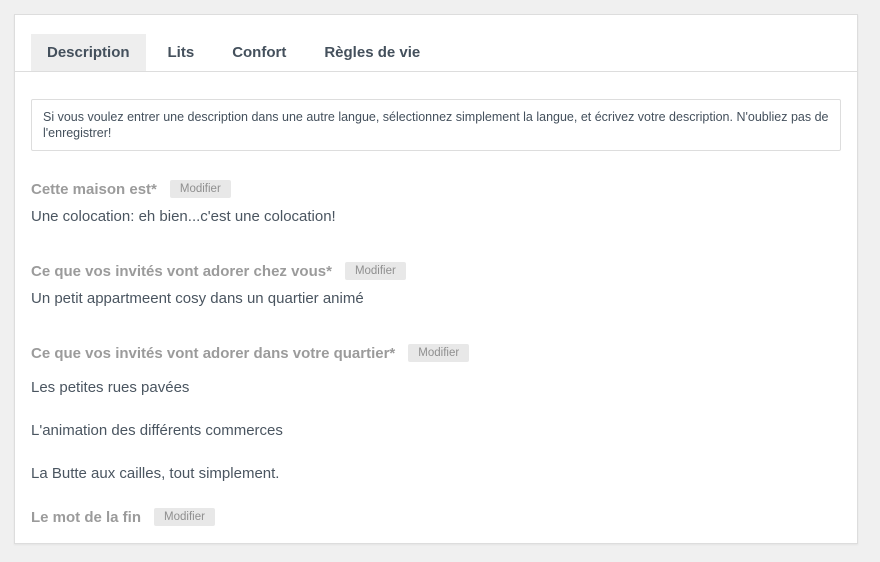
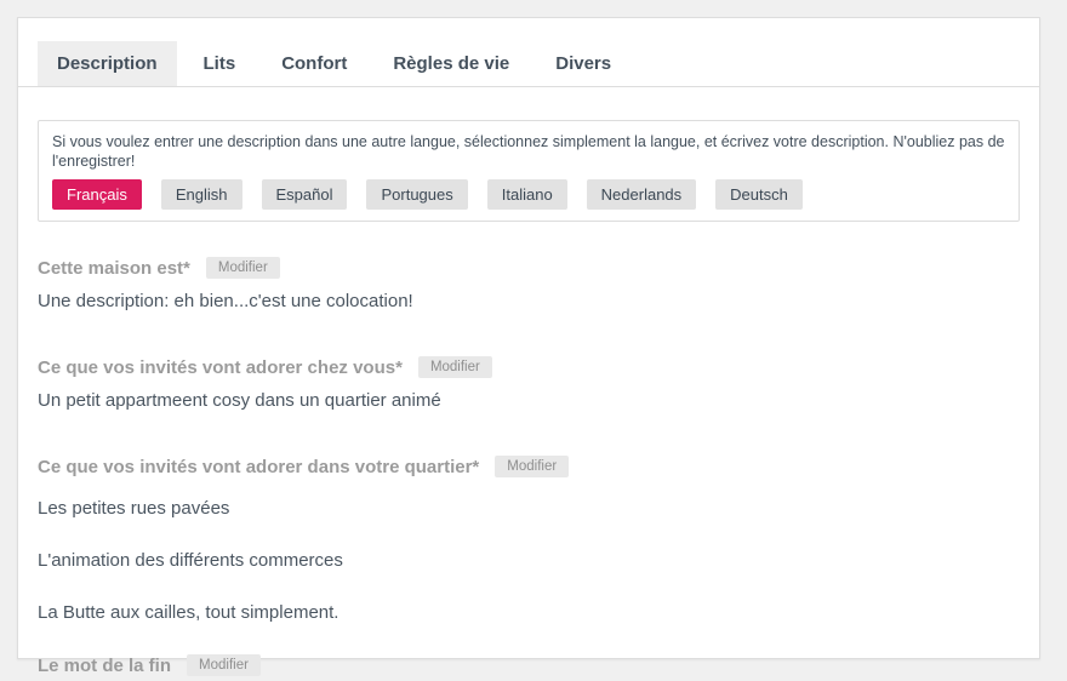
  Description
  Lits
  Confort
  Règles de vie
+ Divers
  Si vous voulez entrer une description dans une autre langue, sélectionnez simplement la langue, et écrivez votre description. N'oubliez pas de l'enregistrer!
+ Français
+ English
+ Español
+ Portugues
+ Italiano
+ Nederlands
+ Deutsch
  Cette maison est*
  Modifier
- Une colocation: eh bien...c'est une colocation!
+ Une description: eh bien...c'est une colocation!
  Ce que vos invités vont adorer chez vous*
  Modifier
  Un petit appartmeent cosy dans un quartier animé
  Ce que vos invités vont adorer dans votre quartier*
  Modifier
  Les petites rues pavées
  L'animation des différents commerces
  La Butte aux cailles, tout simplement.
  Le mot de la fin
  Modifier
